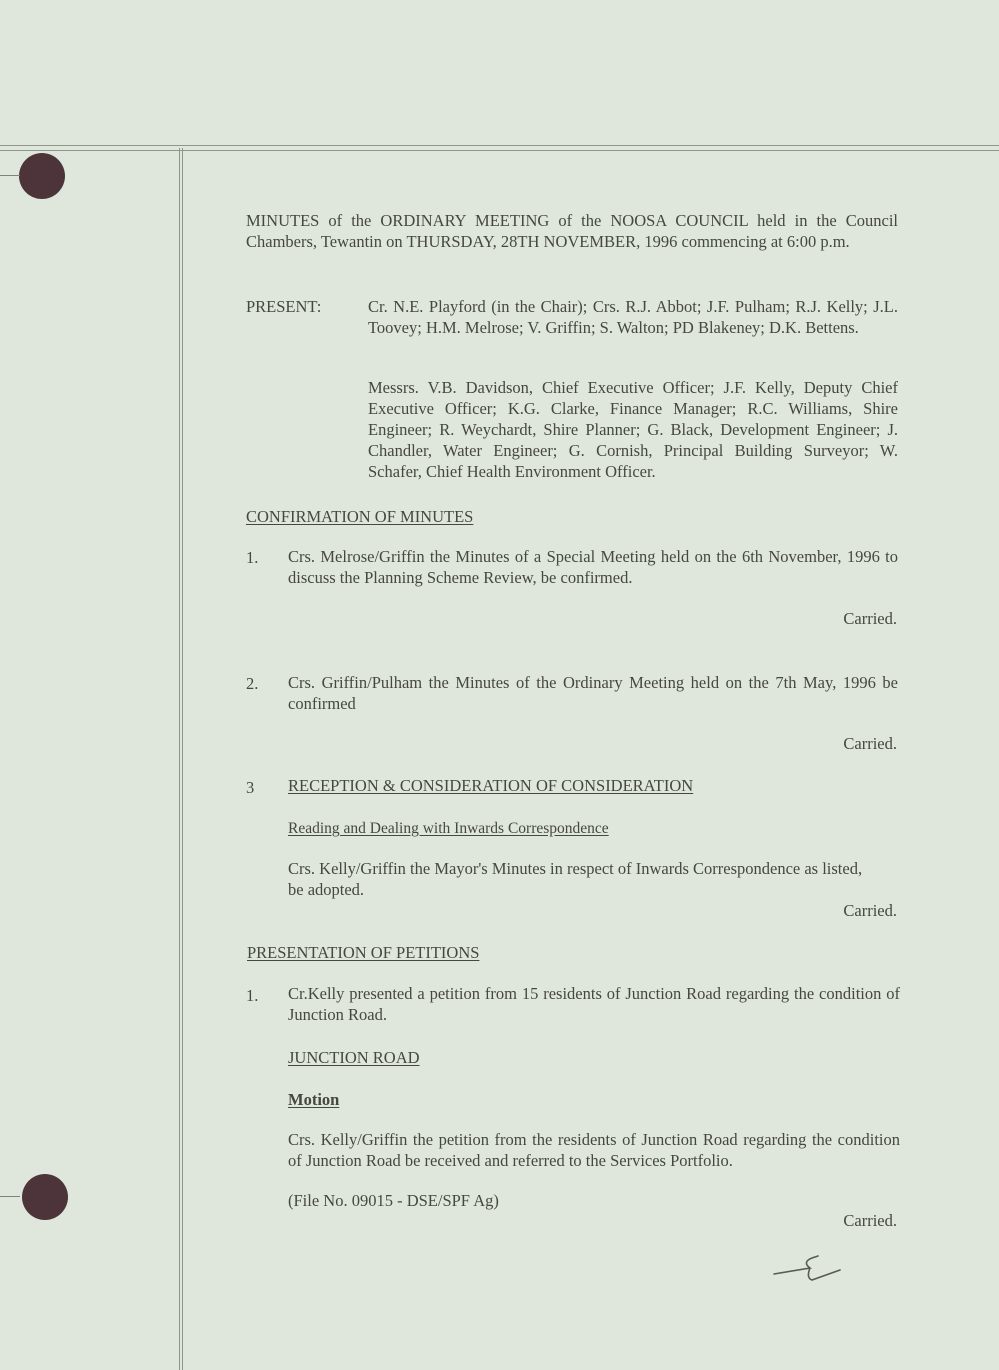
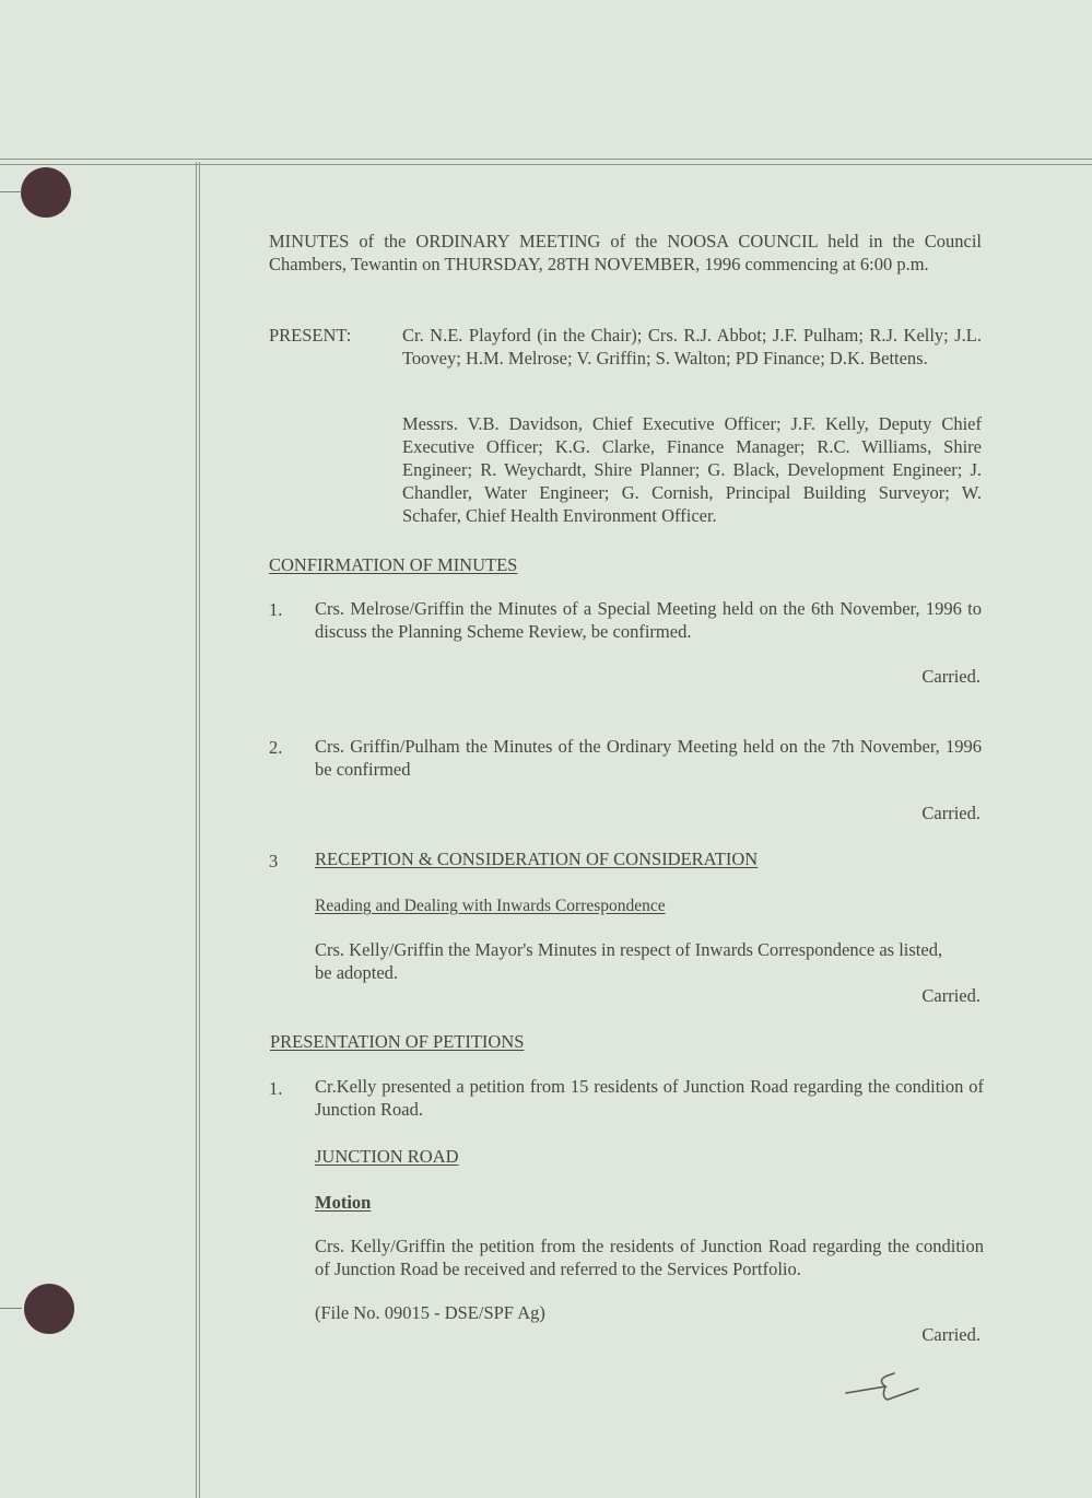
  MINUTES of the ORDINARY MEETING of the NOOSA COUNCIL held in the Council Chambers, Tewantin on THURSDAY, 28TH NOVEMBER, 1996 commencing at 6:00 p.m.
  PRESENT:
- Cr. N.E. Playford (in the Chair); Crs. R.J. Abbot; J.F. Pulham; R.J. Kelly; J.L. Toovey; H.M. Melrose; V. Griffin; S. Walton; PD Blakeney; D.K. Bettens.
+ Cr. N.E. Playford (in the Chair); Crs. R.J. Abbot; J.F. Pulham; R.J. Kelly; J.L. Toovey; H.M. Melrose; V. Griffin; S. Walton; PD Finance; D.K. Bettens.
  Messrs. V.B. Davidson, Chief Executive Officer; J.F. Kelly, Deputy Chief Executive Officer; K.G. Clarke, Finance Manager; R.C. Williams, Shire Engineer; R. Weychardt, Shire Planner; G. Black, Development Engineer; J. Chandler, Water Engineer; G. Cornish, Principal Building Surveyor; W. Schafer, Chief Health Environment Officer.
  CONFIRMATION OF MINUTES
  1.
  Crs. Melrose/Griffin the Minutes of a Special Meeting held on the 6th November, 1996 to discuss the Planning Scheme Review, be confirmed.
  Carried.
  2.
- Crs. Griffin/Pulham the Minutes of the Ordinary Meeting held on the 7th May, 1996 be confirmed
+ Crs. Griffin/Pulham the Minutes of the Ordinary Meeting held on the 7th November, 1996 be confirmed
  Carried.
  3
  RECEPTION & CONSIDERATION OF CONSIDERATION
  Reading and Dealing with Inwards Correspondence
  Crs. Kelly/Griffin the Mayor's Minutes in respect of Inwards Correspondence as listed, be adopted.
  Carried.
  PRESENTATION OF PETITIONS
  1.
  Cr.Kelly presented a petition from 15 residents of Junction Road regarding the condition of Junction Road.
  JUNCTION ROAD
  Motion
  Crs. Kelly/Griffin the petition from the residents of Junction Road regarding the condition of Junction Road be received and referred to the Services Portfolio.
  (File No. 09015 - DSE/SPF Ag)
  Carried.
